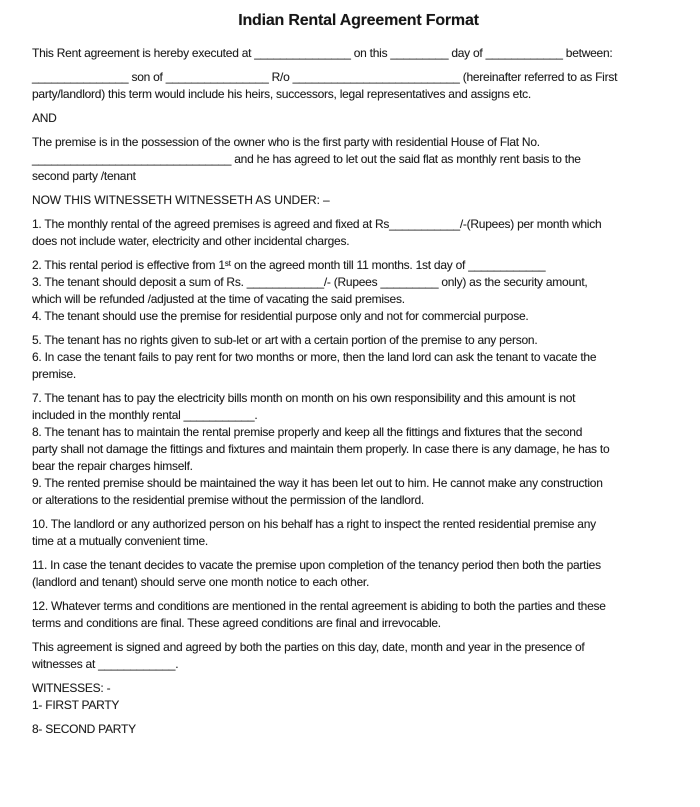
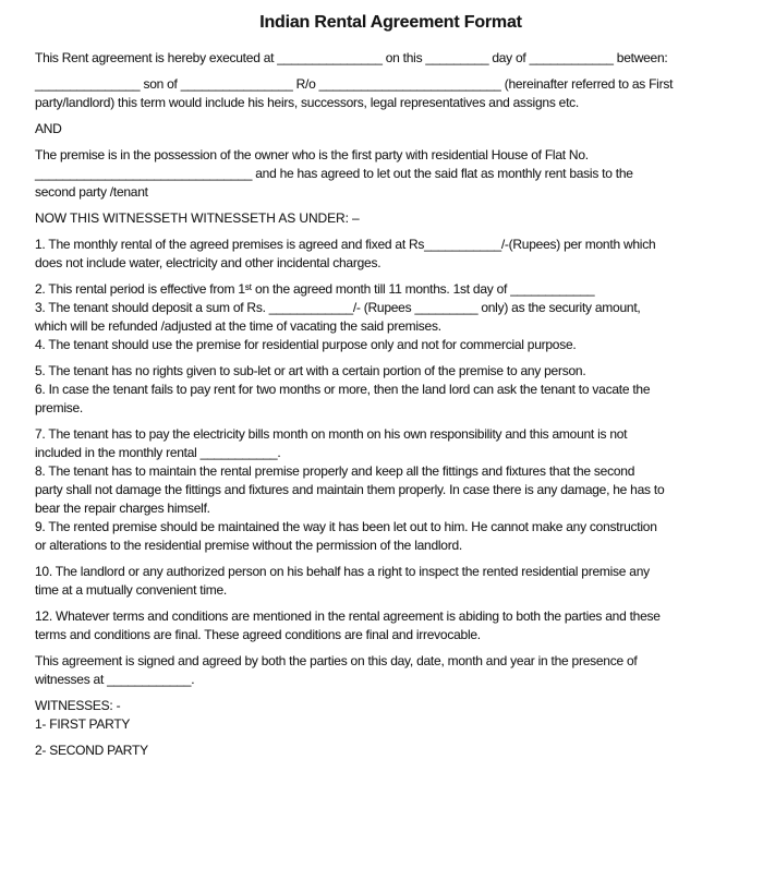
  Indian Rental Agreement Format
  This Rent agreement is hereby executed at _______________ on this _________ day of ____________ between:
  _______________ son of ________________ R/o __________________________ (hereinafter referred to as First
  party/landlord) this term would include his heirs, successors, legal representatives and assigns etc.
  AND
  The premise is in the possession of the owner who is the first party with residential House of Flat No.
  _______________________________ and he has agreed to let out the said flat as monthly rent basis to the
  second party /tenant
  NOW THIS WITNESSETH WITNESSETH AS UNDER: –
  1. The monthly rental of the agreed premises is agreed and fixed at Rs___________/-(Rupees) per month which
  does not include water, electricity and other incidental charges.
  2. This rental period is effective from 1ˢᵗ on the agreed month till 11 months. 1st day of ____________
  3. The tenant should deposit a sum of Rs. ____________/- (Rupees _________ only) as the security amount,
  which will be refunded /adjusted at the time of vacating the said premises.
  4. The tenant should use the premise for residential purpose only and not for commercial purpose.
  5. The tenant has no rights given to sub-let or art with a certain portion of the premise to any person.
  6. In case the tenant fails to pay rent for two months or more, then the land lord can ask the tenant to vacate the
  premise.
  7. The tenant has to pay the electricity bills month on month on his own responsibility and this amount is not
  included in the monthly rental ___________.
  8. The tenant has to maintain the rental premise properly and keep all the fittings and fixtures that the second
  party shall not damage the fittings and fixtures and maintain them properly. In case there is any damage, he has to
  bear the repair charges himself.
  9. The rented premise should be maintained the way it has been let out to him. He cannot make any construction
  or alterations to the residential premise without the permission of the landlord.
  10. The landlord or any authorized person on his behalf has a right to inspect the rented residential premise any
  time at a mutually convenient time.
- 11. In case the tenant decides to vacate the premise upon completion of the tenancy period then both the parties
- (landlord and tenant) should serve one month notice to each other.
  12. Whatever terms and conditions are mentioned in the rental agreement is abiding to both the parties and these
  terms and conditions are final. These agreed conditions are final and irrevocable.
  This agreement is signed and agreed by both the parties on this day, date, month and year in the presence of
  witnesses at ____________.
  WITNESSES: -
  1- FIRST PARTY
- 8- SECOND PARTY
+ 2- SECOND PARTY
